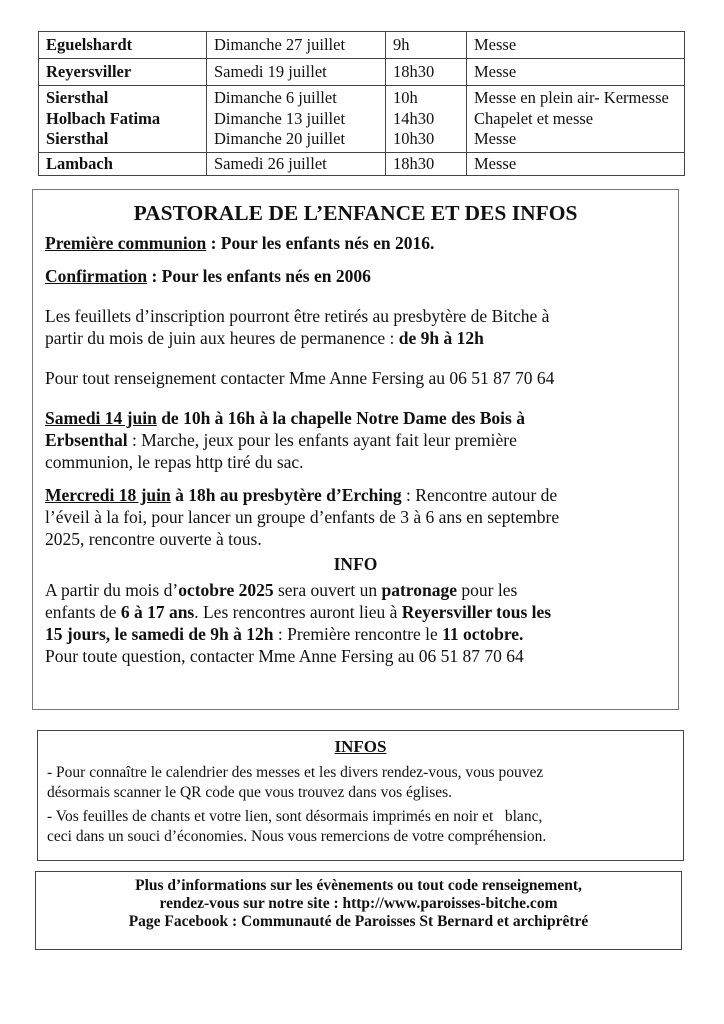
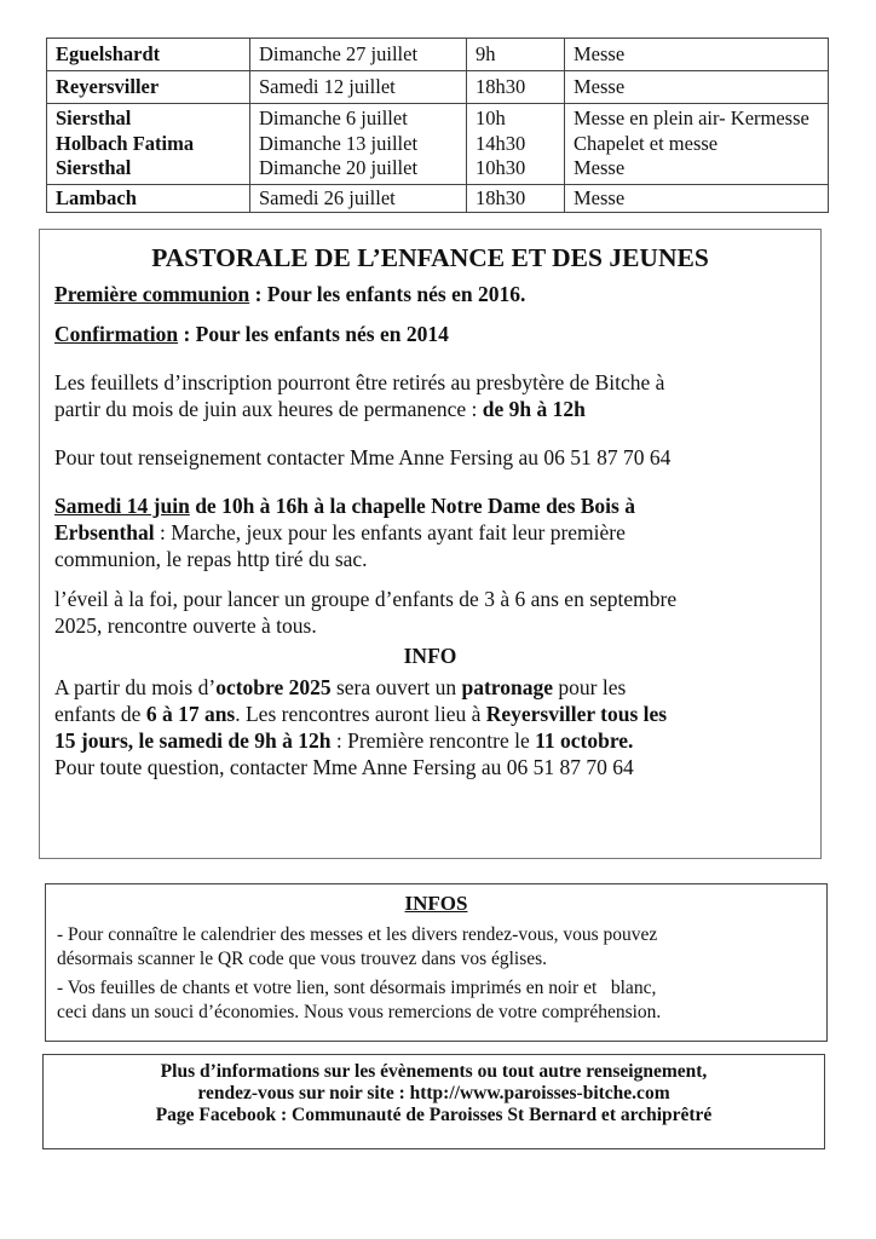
  Eguelshardt	Dimanche 27 juillet	9h	Messe
- Reyersviller	Samedi 19 juillet	18h30	Messe
+ Reyersviller	Samedi 12 juillet	18h30	Messe
  SiersthalHolbach FatimaSiersthal	Dimanche 6 juilletDimanche 13 juilletDimanche 20 juillet	10h14h3010h30	Messe en plein air- KermesseChapelet et messeMesse
  Lambach	Samedi 26 juillet	18h30	Messe
- PASTORALE DE L’ENFANCE ET DES INFOS
+ PASTORALE DE L’ENFANCE ET DES JEUNES
  Première communion : Pour les enfants nés en 2016.
- Confirmation : Pour les enfants nés en 2006
+ Confirmation : Pour les enfants nés en 2014
  Les feuillets d’inscription pourront être retirés au presbytère de Bitche à
  partir du mois de juin aux heures de permanence : de 9h à 12h
  Pour tout renseignement contacter Mme Anne Fersing au 06 51 87 70 64
  Samedi 14 juin de 10h à 16h à la chapelle Notre Dame des Bois à
  Erbsenthal : Marche, jeux pour les enfants ayant fait leur première
  communion, le repas http tiré du sac.
- Mercredi 18 juin à 18h au presbytère d’Erching : Rencontre autour de
  l’éveil à la foi, pour lancer un groupe d’enfants de 3 à 6 ans en septembre
  2025, rencontre ouverte à tous.
  INFO
  A partir du mois d’octobre 2025 sera ouvert un patronage pour les
  enfants de 6 à 17 ans. Les rencontres auront lieu à Reyersviller tous les
  15 jours, le samedi de 9h à 12h : Première rencontre le 11 octobre.
  Pour toute question, contacter Mme Anne Fersing au 06 51 87 70 64
  INFOS
  - Pour connaître le calendrier des messes et les divers rendez-vous, vous pouvez
  désormais scanner le QR code que vous trouvez dans vos églises.
  - Vos feuilles de chants et votre lien, sont désormais imprimés en noir et blanc,
  ceci dans un souci d’économies. Nous vous remercions de votre compréhension.
- Plus d’informations sur les évènements ou tout code renseignement,
+ Plus d’informations sur les évènements ou tout autre renseignement,
- rendez-vous sur notre site : http://www.paroisses-bitche.com
+ rendez-vous sur noir site : http://www.paroisses-bitche.com
  Page Facebook : Communauté de Paroisses St Bernard et archiprêtré
